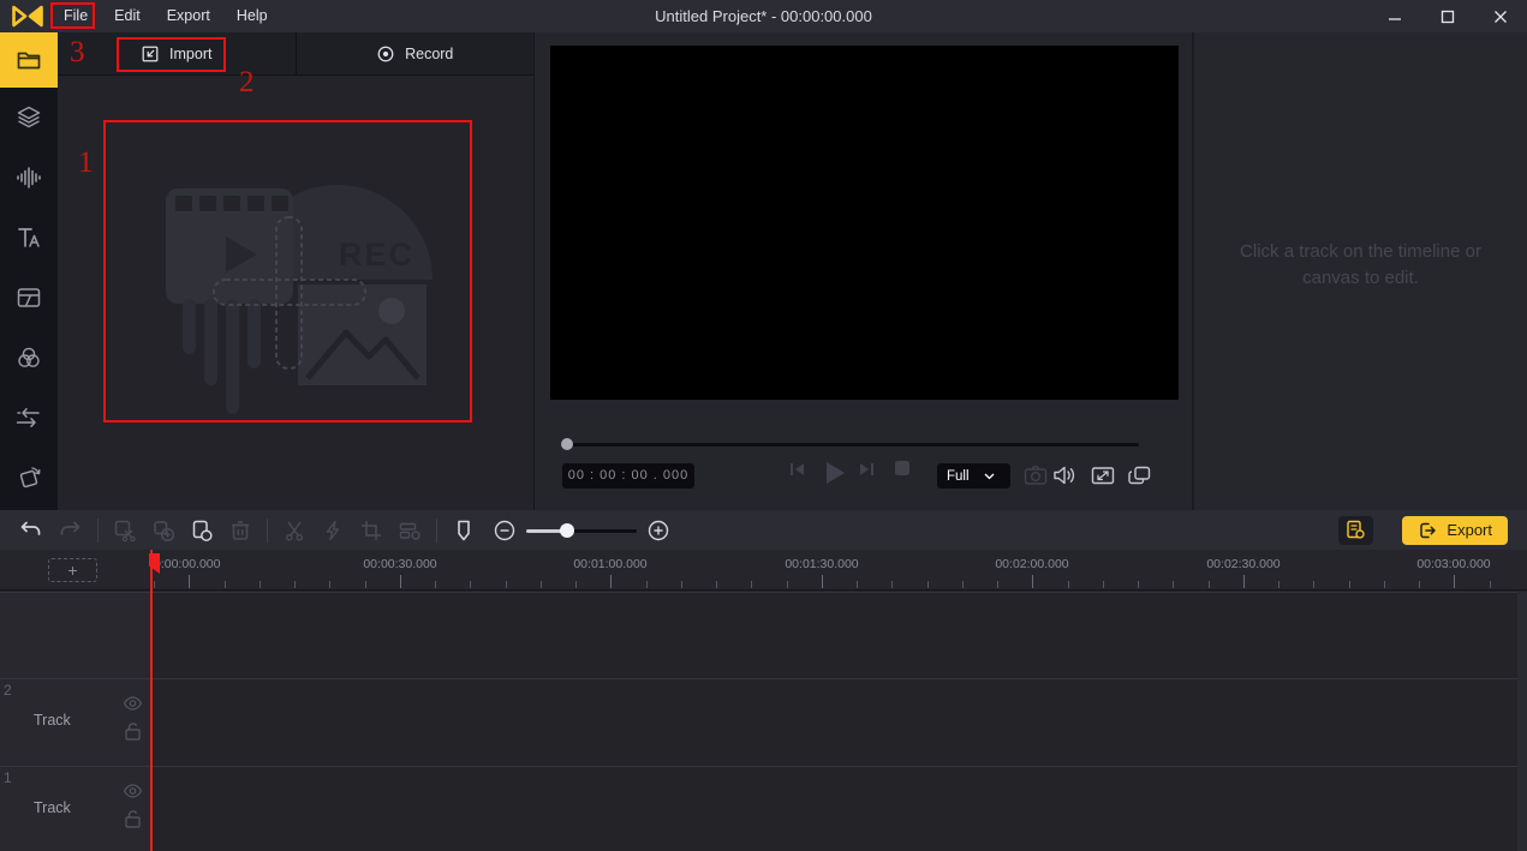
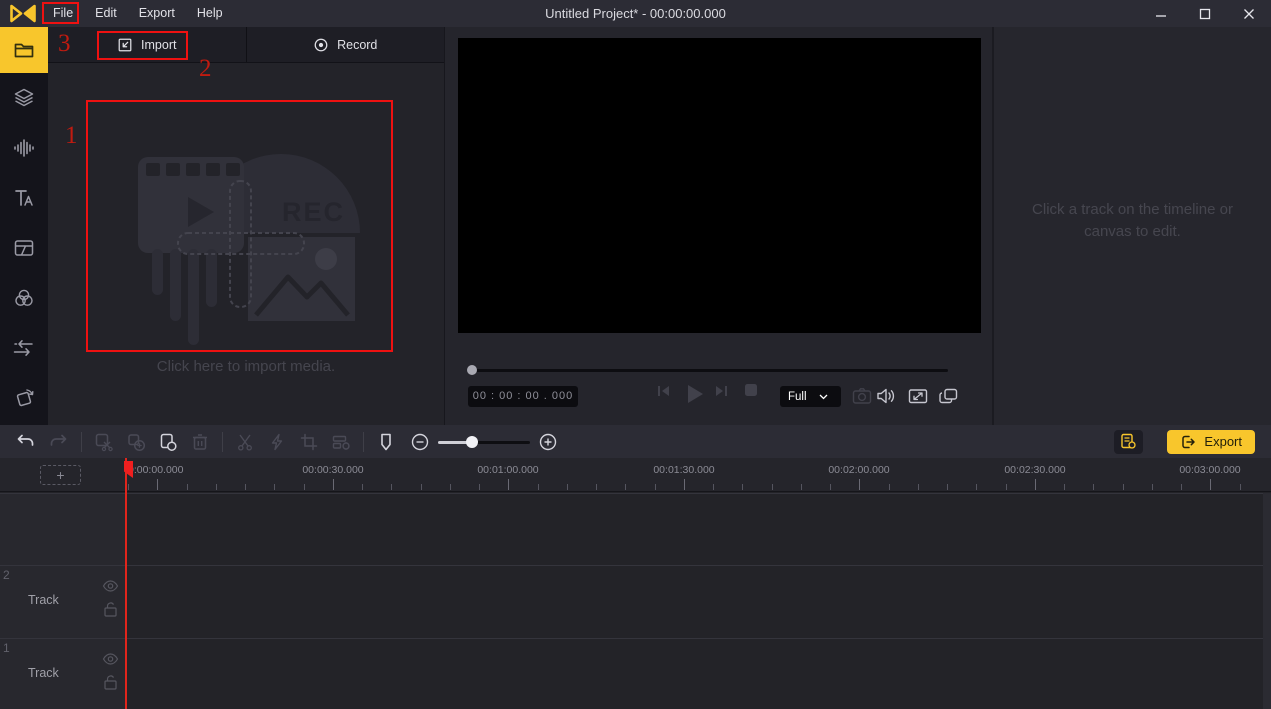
  File
  Edit
  Export
  Help
  Untitled Project* - 00:00:00.000
  Import
  Record
+ Click here to import media.
  00 : 00 : 00 . 000
  Full
  Click a track on the timeline or canvas to edit.
  Export
  +
  :00:00.000
  00:00:30.000
  00:01:00.000
  00:01:30.000
  00:02:00.000
  00:02:30.000
  00:03:00.000
  2
  Track
  1
  Track
  1
  2
  3
